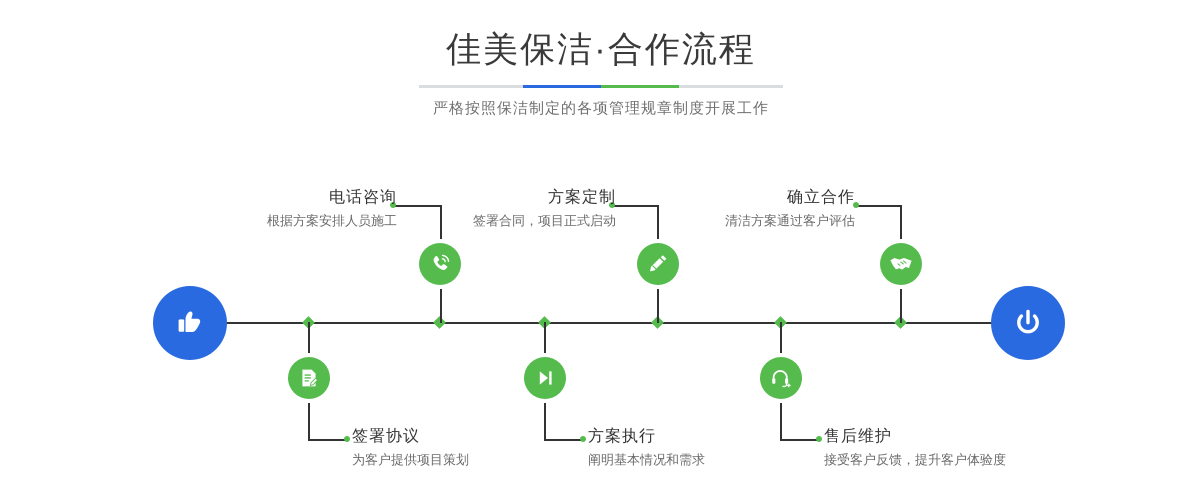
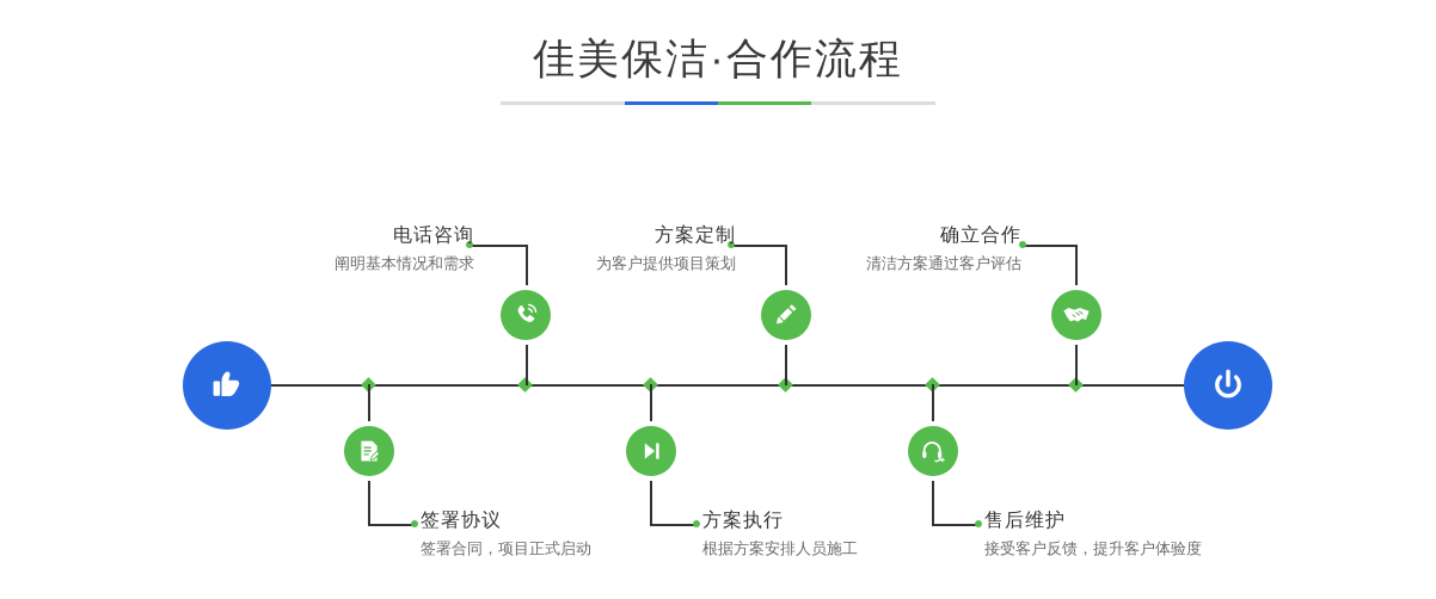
  佳美保洁·合作流程
- 严格按照保洁制定的各项管理规章制度开展工作
  电话咨询
- 根据方案安排人员施工
+ 阐明基本情况和需求
  签署协议
- 为客户提供项目策划
+ 签署合同，项目正式启动
  方案定制
- 签署合同，项目正式启动
+ 为客户提供项目策划
  方案执行
- 阐明基本情况和需求
+ 根据方案安排人员施工
  确立合作
  清洁方案通过客户评估
  售后维护
  接受客户反馈，提升客户体验度
